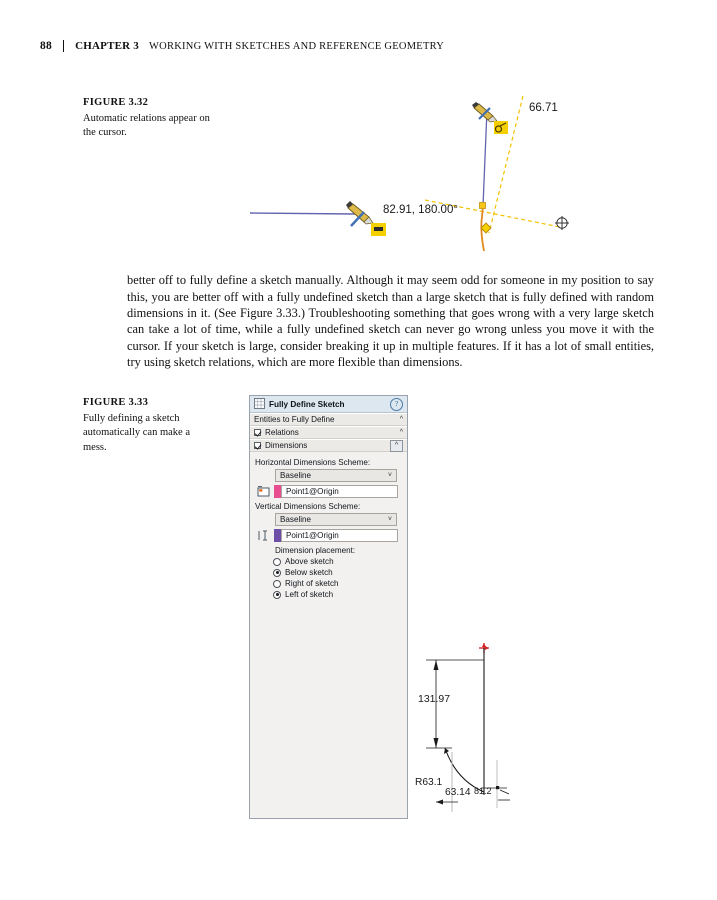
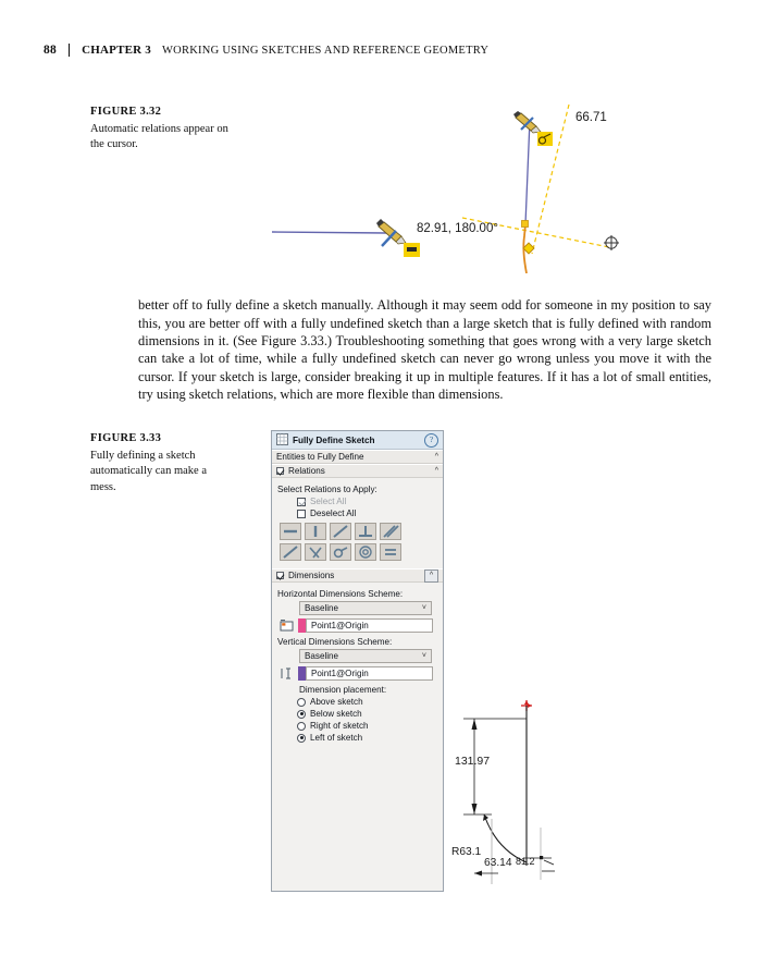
  88
  CHAPTER 3
- WORKING WITH SKETCHES AND REFERENCE GEOMETRY
+ WORKING USING SKETCHES AND REFERENCE GEOMETRY
  FIGURE 3.32
  Automatic relations appear on the cursor.
  66.71
  82.91, 180.00°
  better off to fully define a sketch manually. Although it may seem odd for someone in my position to say this, you are better off with a fully undefined sketch than a large sketch that is fully defined with random dimensions in it. (See Figure 3.33.) Troubleshooting something that goes wrong with a very large sketch can take a lot of time, while a fully undefined sketch can never go wrong unless you move it with the cursor. If your sketch is large, consider breaking it up in multiple features. If it has a lot of small entities, try using sketch relations, which are more flexible than dimensions.
  FIGURE 3.33
  Fully defining a sketch automatically can make a mess.
  Fully Define Sketch
  ?
  Entities to Fully Define
  Relations
+ Select Relations to Apply:
+ Select All
+ Deselect All
  Dimensions
  Horizontal Dimensions Scheme:
  Baseline
  Point1@Origin
  Vertical Dimensions Scheme:
  Baseline
  Point1@Origin
  Dimension placement:
  Above sketch
  Below sketch
  Right of sketch
  Left of sketch
  131.97
  R63.1
  63.14
  81.2
